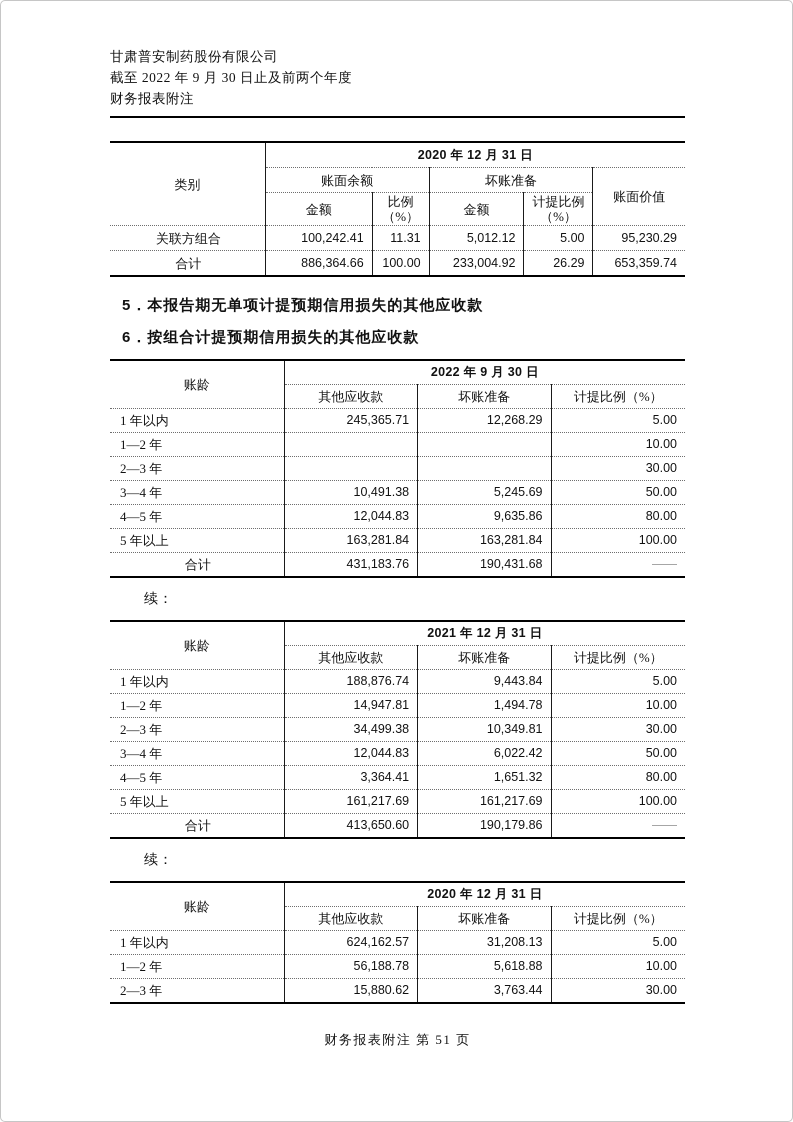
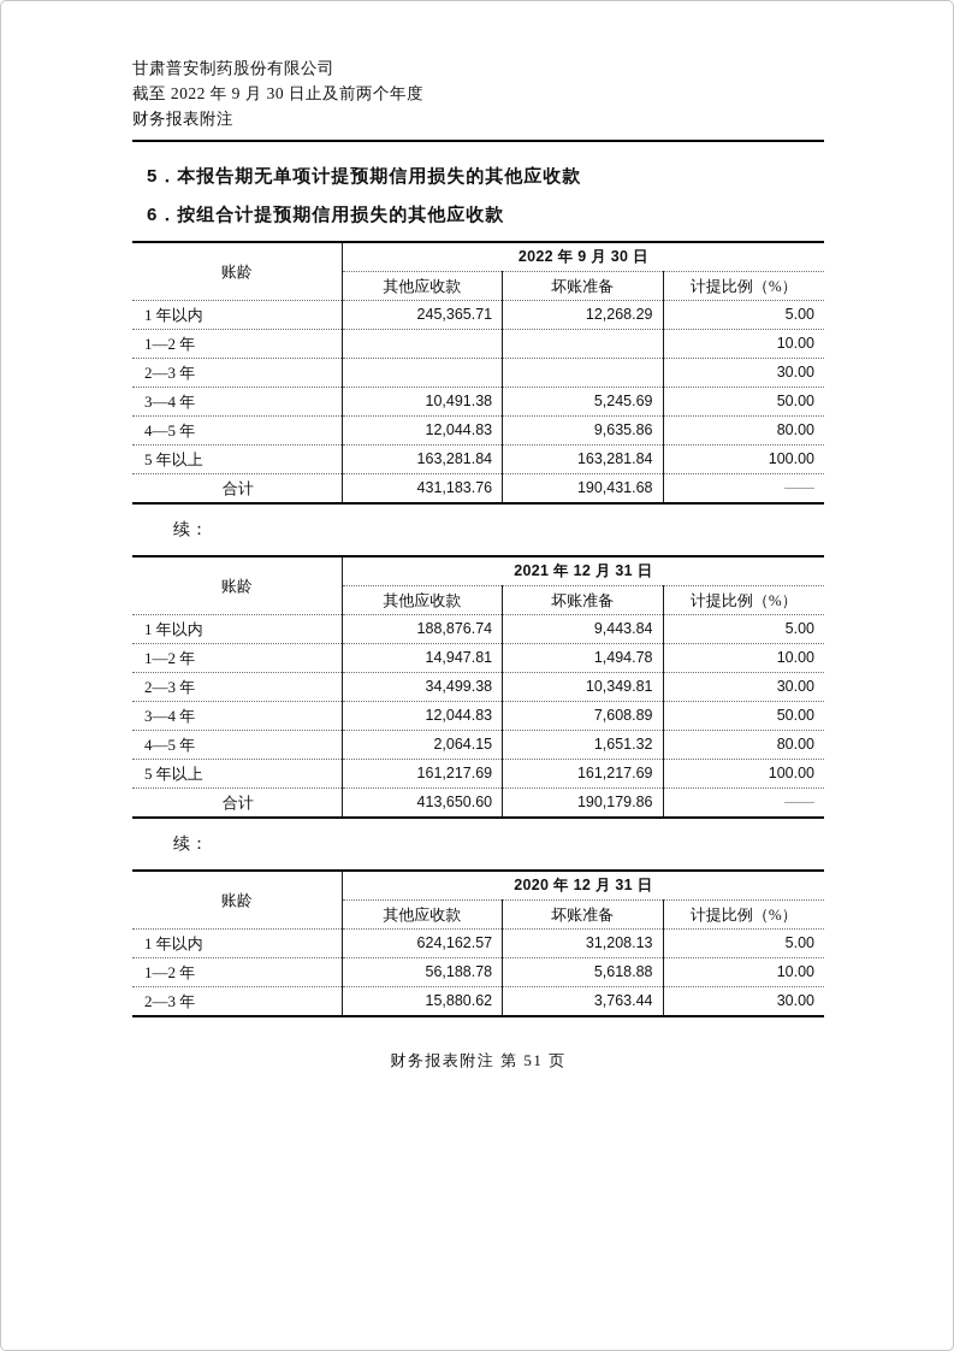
  甘肃普安制药股份有限公司
  截至 2022 年 9 月 30 日止及前两个年度
  财务报表附注
- 类别	2020 年 12 月 31 日
- 账面余额	坏账准备	账面价值
- 金额	比例（%）	金额	计提比例（%）
- 关联方组合	100,242.41	11.31	5,012.12	5.00	95,230.29
- 合计	886,364.66	100.00	233,004.92	26.29	653,359.74
  5．本报告期无单项计提预期信用损失的其他应收款
  6．按组合计提预期信用损失的其他应收款
  账龄	2022 年 9 月 30 日
  其他应收款	坏账准备	计提比例（%）
  1 年以内	245,365.71	12,268.29	5.00
  1—2 年			10.00
  2—3 年			30.00
  3—4 年	10,491.38	5,245.69	50.00
  4—5 年	12,044.83	9,635.86	80.00
  5 年以上	163,281.84	163,281.84	100.00
  合计	431,183.76	190,431.68	——
  续：
  账龄	2021 年 12 月 31 日
  其他应收款	坏账准备	计提比例（%）
  1 年以内	188,876.74	9,443.84	5.00
  1—2 年	14,947.81	1,494.78	10.00
  2—3 年	34,499.38	10,349.81	30.00
- 3—4 年	12,044.83	6,022.42	50.00
+ 3—4 年	12,044.83	7,608.89	50.00
- 4—5 年	3,364.41	1,651.32	80.00
+ 4—5 年	2,064.15	1,651.32	80.00
  5 年以上	161,217.69	161,217.69	100.00
  合计	413,650.60	190,179.86	——
  续：
  账龄	2020 年 12 月 31 日
  其他应收款	坏账准备	计提比例（%）
  1 年以内	624,162.57	31,208.13	5.00
  1—2 年	56,188.78	5,618.88	10.00
  2—3 年	15,880.62	3,763.44	30.00
  财务报表附注 第 51 页
